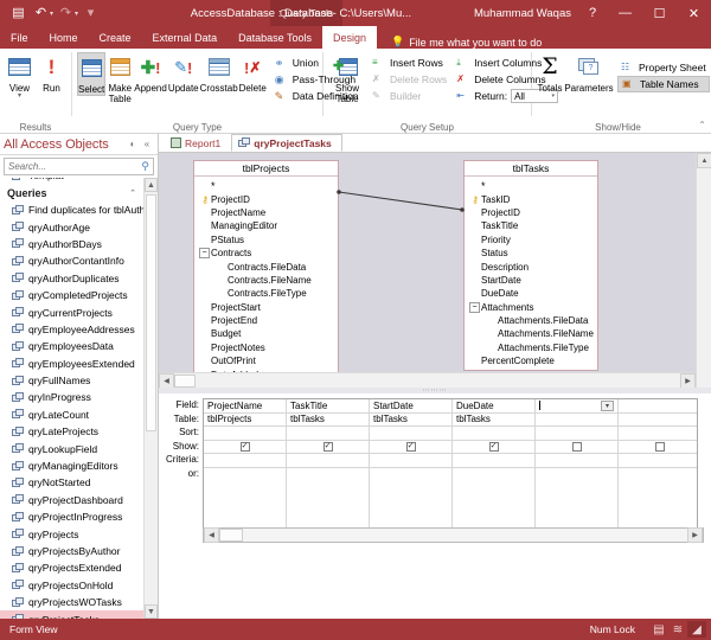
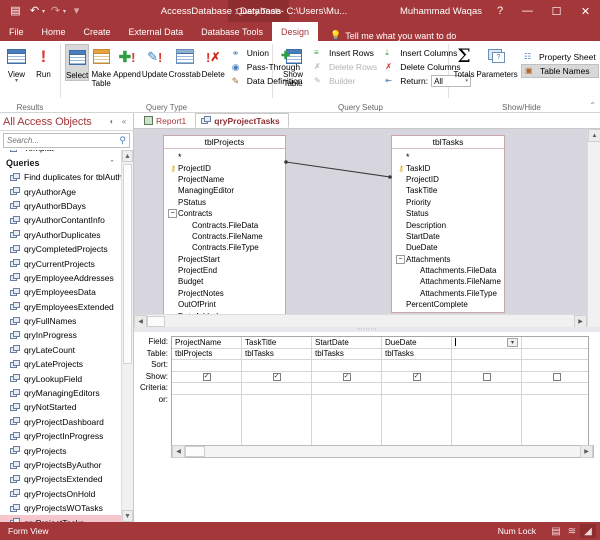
  ▤
  ↶
  ↷
  ▾
  Query Tools
  AccessDatabase : Database- C:\Users\Mu...
  Muhammad Waqas
  ?
  —
  ☐
  ✕
  File
  Home
  Create
  External Data
  Database Tools
  Design
  💡
- File me what you want to do
+ Tell me what you want to do
  View
  !
  Run
  Results
  Select
  Make Table
  ✚
  !
  Append
  ✎
  !
  Update
  Crosstab
  !
  ✗
  Delete
  ⚭
  Union
  ◉
  Pass-Through
  ✎
  Data Definition
  Query Type
  ✚
  Show Table
  ≡
  Insert Rows
  ✗
  Delete Rows
  ✎
  Builder
  ⤓
  Insert Columns
  ✗
  Delete Columns
  ⇤
  Return:
  All
  Query Setup
  Σ
  Totals
  Parameters
  ☷
  Property Sheet
  ▣
  Table Names
  Show/Hide
  ⌃
  All Access Objects
  ◐
  «
  Search...
  ⚲
  Queries
  Find duplicates for tblAuth
  qryAuthorAge
  qryAuthorBDays
  qryAuthorContantInfo
  qryAuthorDuplicates
  qryCompletedProjects
  qryCurrentProjects
  qryEmployeeAddresses
  qryEmployeesData
  qryEmployeesExtended
  qryFullNames
  qryInProgress
  qryLateCount
  qryLateProjects
  qryLookupField
  qryManagingEditors
  qryNotStarted
  qryProjectDashboard
  qryProjectInProgress
  qryProjects
  qryProjectsByAuthor
  qryProjectsExtended
  qryProjectsOnHold
  qryProjectsWOTasks
  Report1
  qryProjectTasks
  tblProjects
  *
  ⚷
  ProjectID
  ProjectName
  ManagingEditor
  PStatus
  Contracts
  Contracts.FileData
  Contracts.FileName
  Contracts.FileType
  ProjectStart
  ProjectEnd
  Budget
  ProjectNotes
  OutOfPrint
  tblTasks
  *
  ⚷
  TaskID
  ProjectID
  TaskTitle
  Priority
  Status
  Description
  StartDate
  DueDate
  Attachments
  Attachments.FileData
  Attachments.FileName
  Attachments.FileType
  PercentComplete
  Field:
  Table:
  Sort:
  Show:
  Criteria:
  or:
  ProjectName
  TaskTitle
  StartDate
  DueDate
  tblProjects
  tblTasks
  tblTasks
  tblTasks
  Form View
  Num Lock
  ▤
  ≋
  ◢
